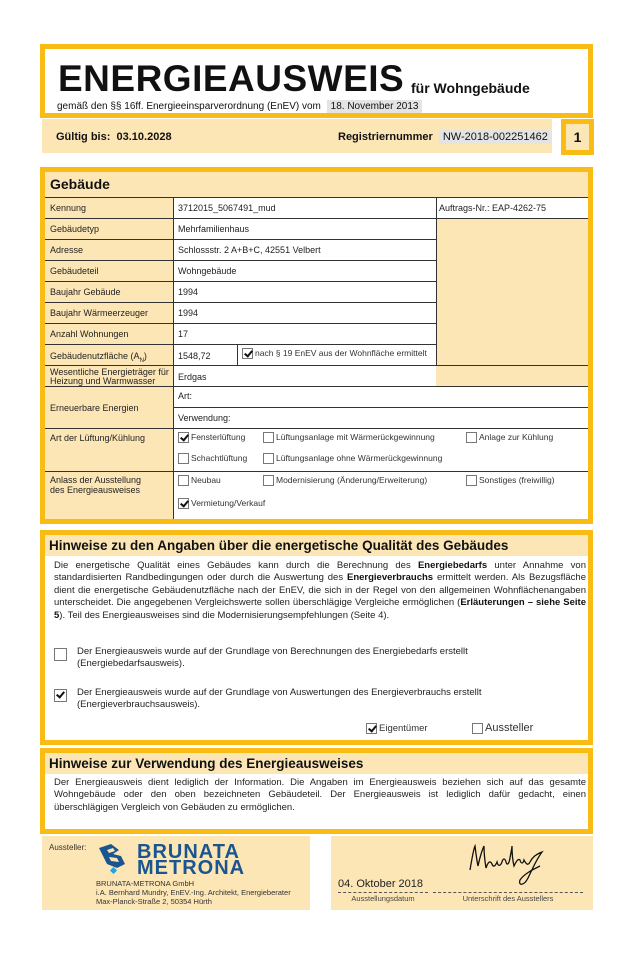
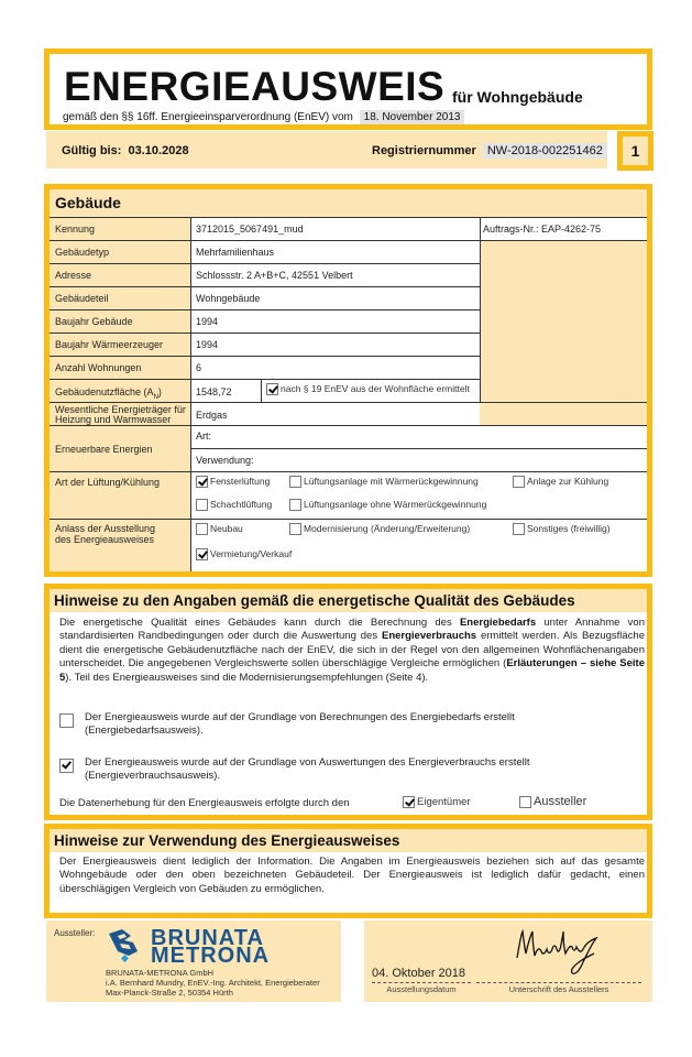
  ENERGIEAUSWEIS
  für Wohngebäude
  gemäß den §§ 16ff. Energieeinsparverordnung (EnEV) vom 18. November 2013
  Gültig bis: 03.10.2028
  Registriernummer NW-2018-002251462
  1
  Gebäude
  Kennung
  3712015_5067491_mud
  Auftrags-Nr.: EAP-4262-75
  Gebäudetyp
  Mehrfamilienhaus
  Adresse
  Schlossstr. 2 A+B+C, 42551 Velbert
  Gebäudeteil
  Wohngebäude
  Baujahr Gebäude
  1994
  Baujahr Wärmeerzeuger
  1994
  Anzahl Wohnungen
- 17
+ 6
  Gebäudenutzfläche (A )
  1548,72
  nach § 19 EnEV aus der Wohnfläche ermittelt
  Wesentliche Energieträger für
  Heizung und Warmwasser
  Erdgas
  Erneuerbare Energien
  Art:
  Verwendung:
  Art der Lüftung/Kühlung
  Fensterlüftung
  Lüftungsanlage mit Wärmerückgewinnung
  Anlage zur Kühlung
  Schachtlüftung
  Lüftungsanlage ohne Wärmerückgewinnung
  Anlass der Ausstellung
  des Energieausweises
  Neubau
  Modernisierung (Änderung/Erweiterung)
  Sonstiges (freiwillig)
  Vermietung/Verkauf
- Hinweise zu den Angaben über die energetische Qualität des Gebäudes
+ Hinweise zu den Angaben gemäß die energetische Qualität des Gebäudes
  Die energetische Qualität eines Gebäudes kann durch die Berechnung des Energiebedarfs unter Annahme von standardisierten Randbedingungen oder durch die Auswertung des Energieverbrauchs ermittelt werden. Als Bezugsfläche dient die energetische Gebäudenutzfläche nach der EnEV, die sich in der Regel von den allgemeinen Wohnflächenangaben unterscheidet. Die angegebenen Vergleichswerte sollen überschlägige Vergleiche ermöglichen (Erläuterungen – siehe Seite 5). Teil des Energieausweises sind die Modernisierungsempfehlungen (Seite 4).
  Der Energieausweis wurde auf der Grundlage von Berechnungen des Energiebedarfs erstellt
  (Energiebedarfsausweis).
  Der Energieausweis wurde auf der Grundlage von Auswertungen des Energieverbrauchs erstellt
  (Energieverbrauchsausweis).
+ Die Datenerhebung für den Energieausweis erfolgte durch den
  Eigentümer
  Aussteller
  Hinweise zur Verwendung des Energieausweises
  Der Energieausweis dient lediglich der Information. Die Angaben im Energieausweis beziehen sich auf das gesamte Wohngebäude oder den oben bezeichneten Gebäudeteil. Der Energieausweis ist lediglich dafür gedacht, einen überschlägigen Vergleich von Gebäuden zu ermöglichen.
  Aussteller:
  BRUNATA
  METRONA
  BRUNATA-METRONA GmbH
  i.A. Bernhard Mundry, EnEV.-Ing. Architekt, Energieberater
  Max-Planck-Straße 2, 50354 Hürth
  04. Oktober 2018
  Ausstellungsdatum
  Unterschrift des Ausstellers
